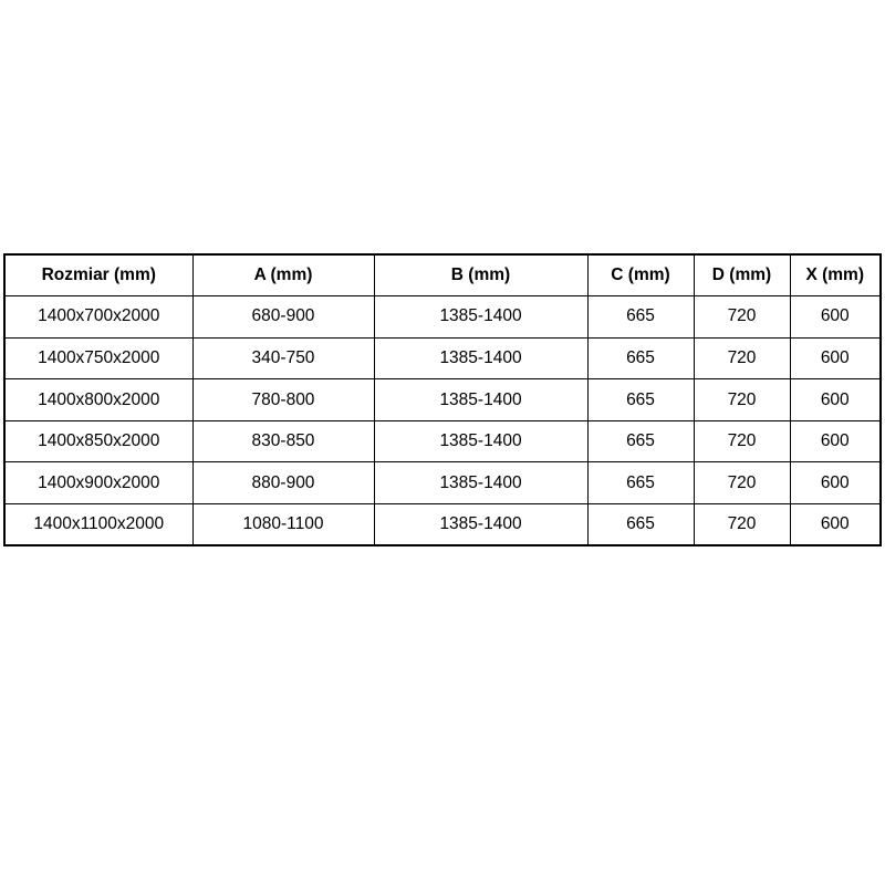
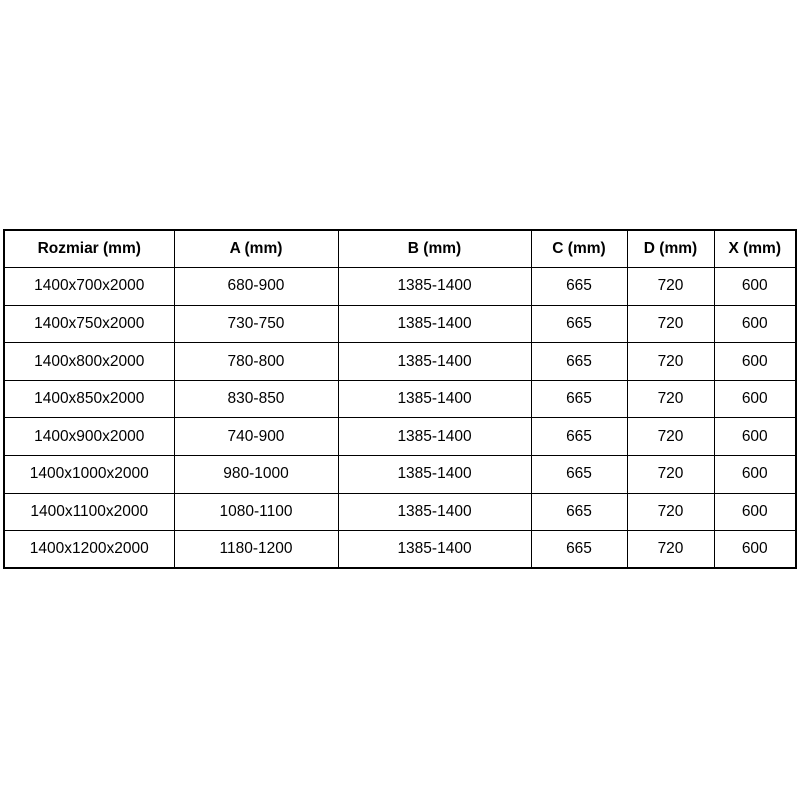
  Rozmiar (mm)	A (mm)	B (mm)	C (mm)	D (mm)	X (mm)
  1400x700x2000	680-900	1385-1400	665	720	600
- 1400x750x2000	340-750	1385-1400	665	720	600
+ 1400x750x2000	730-750	1385-1400	665	720	600
  1400x800x2000	780-800	1385-1400	665	720	600
  1400x850x2000	830-850	1385-1400	665	720	600
- 1400x900x2000	880-900	1385-1400	665	720	600
+ 1400x900x2000	740-900	1385-1400	665	720	600
+ 1400x1000x2000	980-1000	1385-1400	665	720	600
  1400x1100x2000	1080-1100	1385-1400	665	720	600
+ 1400x1200x2000	1180-1200	1385-1400	665	720	600
